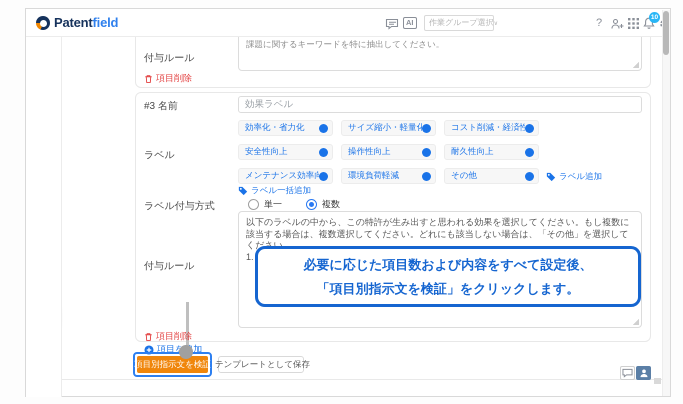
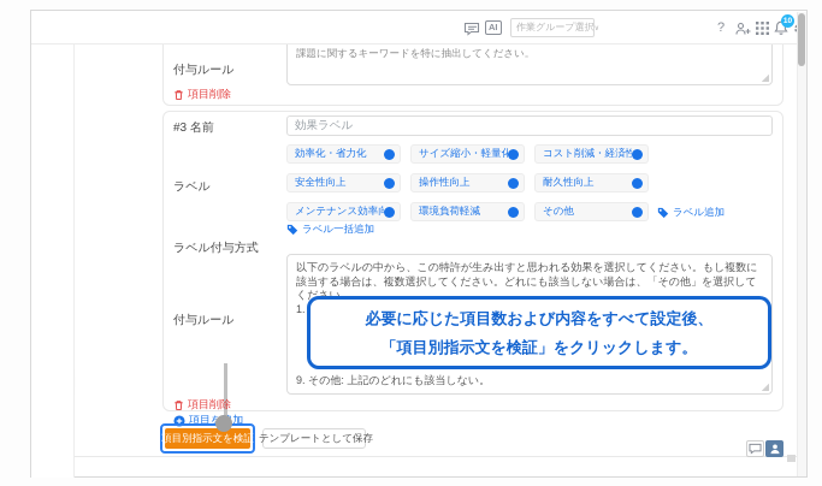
- Patentfield
  AI
  作業グループ選択
  ?
  付与ルール
  課題に関するキーワードを特に抽出してください。
  項目削除
  #3 名前
  効果ラベル
  ラベル
  効率化・省力化
  ×
  サイズ縮小・軽量化
  ×
  コスト削減・経済性
  ×
  安全性向上
  ×
  操作性向上
  ×
  耐久性向上
  ×
  メンテナンス効率
  ×
  環境負荷軽減
  ×
  その他
  ×
  ラベル追加
  ラベル一括追加
  ラベル付与方式
- 単一
- 複数
  以下のラベルの中から、この特許が生み出すと思われる効果を選択してください。もし複数に該当する場合は、複数選択してください。どれにも該当しない場合は、「その他」を選択してください。
+ 9. その他: 上記のどれにも該当しない。
  付与ルール
  必要に応じた項目数および内容をすべて設定後、
  「項目別指示文を検証」をクリックします。
  項目削除
  項目別指示文を検証
  テンプレートとして保存
